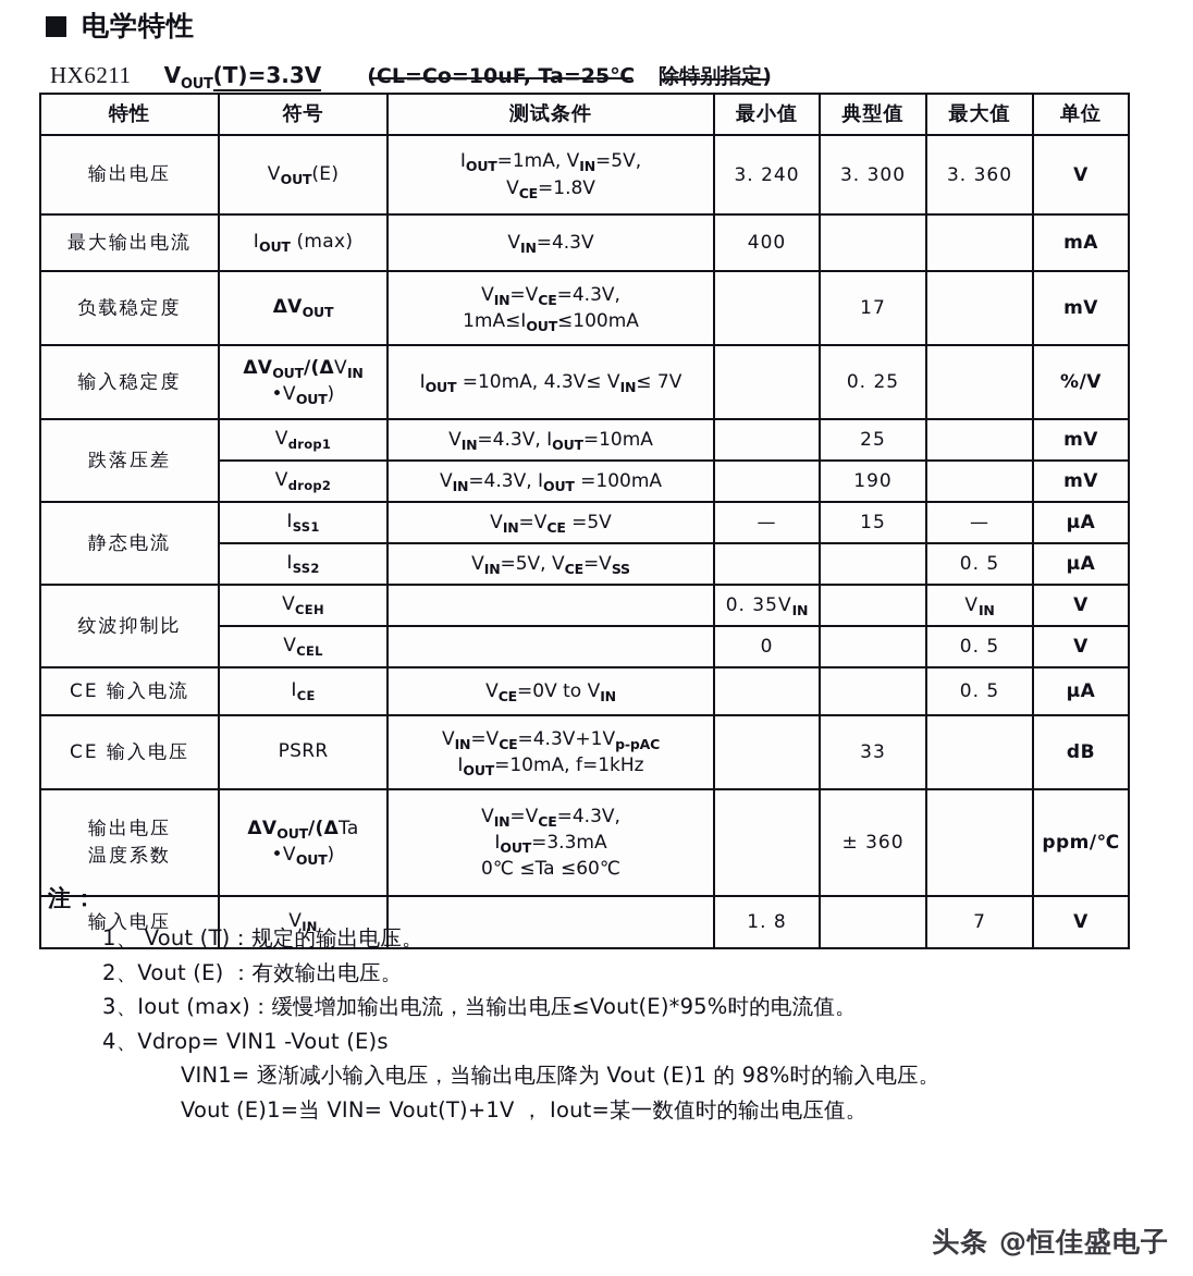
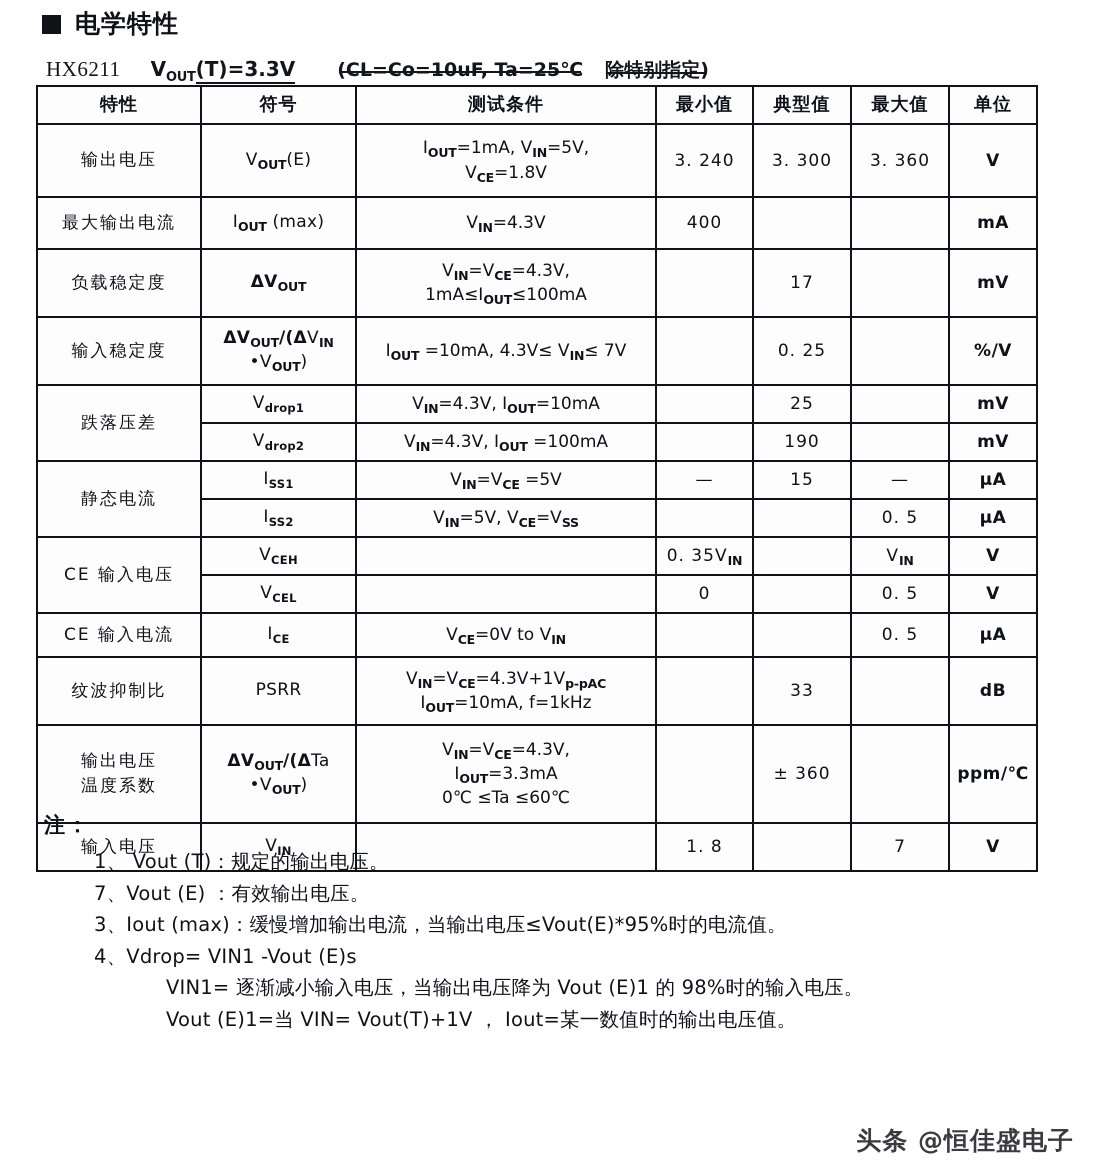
  电学特性
  HX6211 VOUT(T)=3.3V (CL=Co=10uF, Ta=25℃ 除特别指定)
  特性	符号	测试条件	最小值	典型值	最大值	单位
  输出电压	VOUT(E)	IOUT=1mA, VIN=5V,VCE=1.8V	3. 240	3. 300	3. 360	V
  最大输出电流	IOUT (max)	VIN=4.3V	400			mA
  负载稳定度	ΔVOUT	VIN=VCE=4.3V,1mA≤IOUT≤100mA		17		mV
  输入稳定度	ΔVOUT/(ΔVIN•VOUT)	IOUT =10mA, 4.3V≤ VIN≤ 7V		0. 25		%/V
  跌落压差	Vdrop1	VIN=4.3V, IOUT=10mA		25		mV
  Vdrop2	VIN=4.3V, IOUT =100mA		190		mV
  静态电流	ISS1	VIN=VCE =5V	—	15	—	μA
  ISS2	VIN=5V, VCE=VSS			0. 5	μA
- 纹波抑制比	VCEH		0. 35VIN		VIN	V
+ CE 输入电压	VCEH		0. 35VIN		VIN	V
  VCEL		0		0. 5	V
  CE 输入电流	ICE	VCE=0V to VIN			0. 5	μA
- CE 输入电压	PSRR	VIN=VCE=4.3V+1Vp-pACIOUT=10mA, f=1kHz		33		dB
+ 纹波抑制比	PSRR	VIN=VCE=4.3V+1Vp-pACIOUT=10mA, f=1kHz		33		dB
  输出电压温度系数	ΔVOUT/(ΔTa•VOUT)	VIN=VCE=4.3V,IOUT=3.3mA0℃ ≤Ta ≤60℃		± 360		ppm/℃
  输入电压	VIN		1. 8		7	V
  注：
  1、 Vout (T)：规定的输出电压。
- 2、Vout (E) ：有效输出电压。
+ 7、Vout (E) ：有效输出电压。
  3、Iout (max)：缓慢增加输出电流，当输出电压≤Vout(E)*95%时的电流值。
  4、Vdrop= VIN1 -Vout (E)s
  VIN1= 逐渐减小输入电压，当输出电压降为 Vout (E)1 的 98%时的输入电压。
  Vout (E)1=当 VIN= Vout(T)+1V ， Iout=某一数值时的输出电压值。
  头条 @恒佳盛电子
